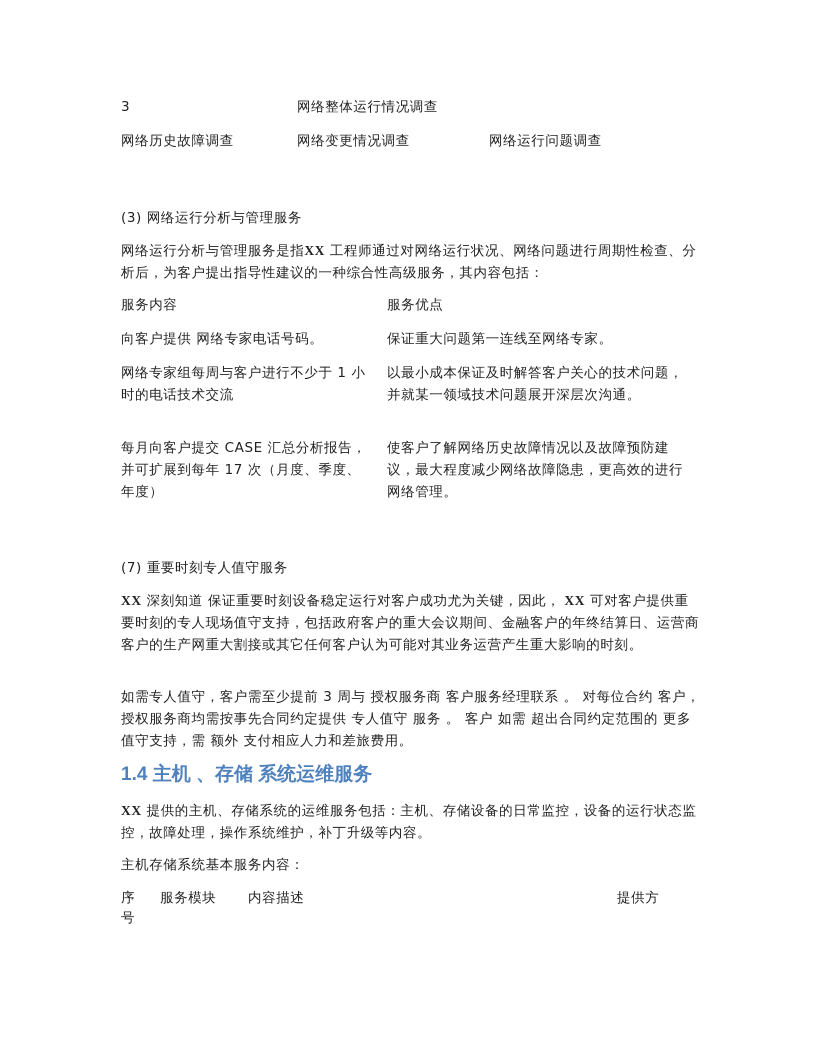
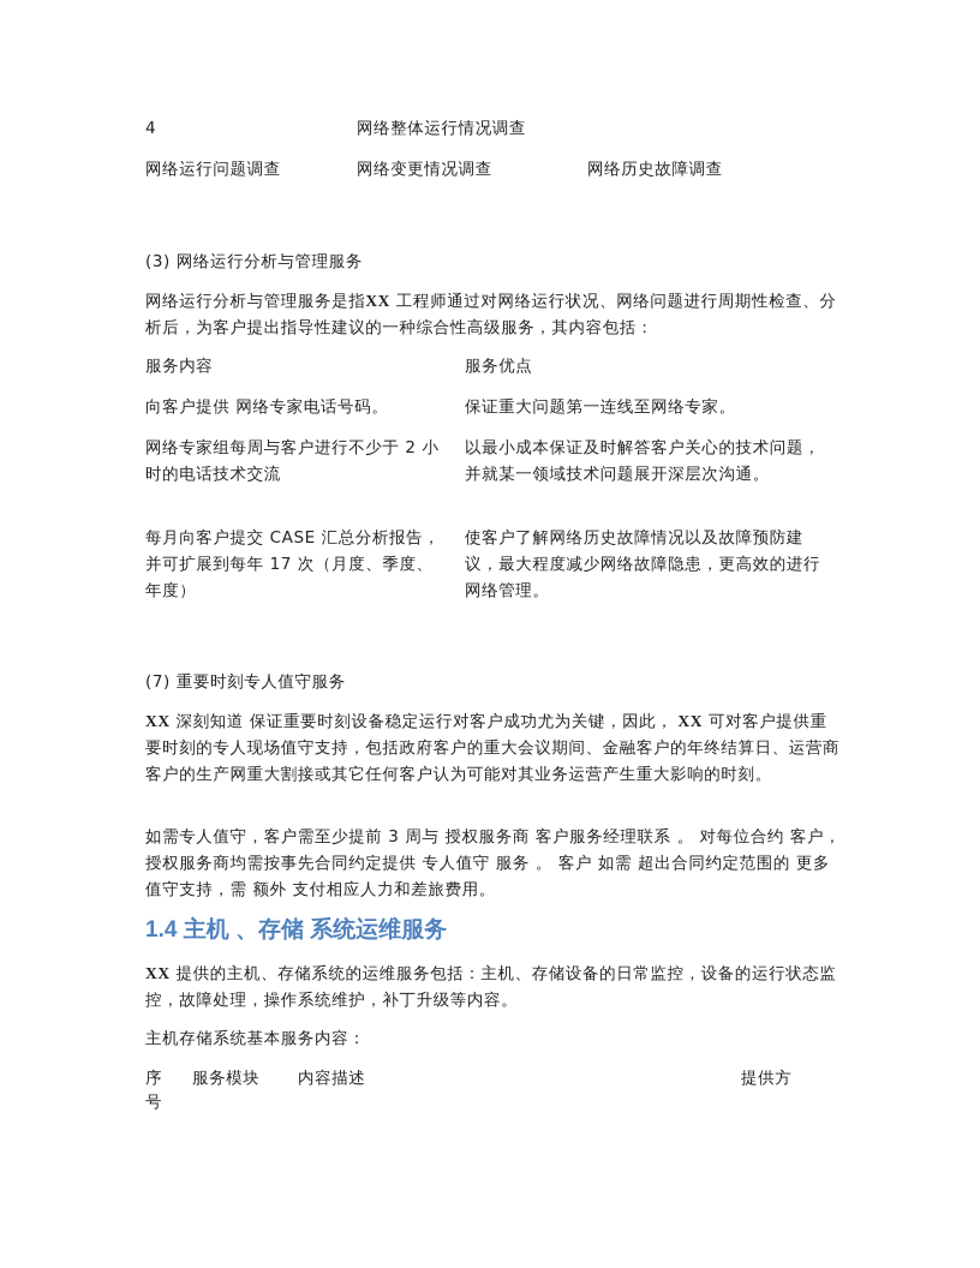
- 3
+ 4
  网络整体运行情况调查
- 网络历史故障调查
+ 网络运行问题调查
  网络变更情况调查
- 网络运行问题调查
+ 网络历史故障调查
  (3) 网络运行分析与管理服务
  网络运行分析与管理服务是指XX 工程师通过对网络运行状况、网络问题进行周期性检查、分析后，为客户提出指导性建议的一种综合性高级服务，其内容包括：
  服务内容
  服务优点
  向客户提供 网络专家电话号码。
  保证重大问题第一连线至网络专家。
- 网络专家组每周与客户进行不少于 1 小时的电话技术交流
+ 网络专家组每周与客户进行不少于 2 小时的电话技术交流
  以最小成本保证及时解答客户关心的技术问题，并就某一领域技术问题展开深层次沟通。
  每月向客户提交 CASE 汇总分析报告，并可扩展到每年 17 次（月度、季度、年度）
  使客户了解网络历史故障情况以及故障预防建议，最大程度减少网络故障隐患，更高效的进行网络管理。
  (7) 重要时刻专人值守服务
  XX 深刻知道 保证重要时刻设备稳定运行对客户成功尤为关键，因此， XX 可对客户提供重要时刻的专人现场值守支持，包括政府客户的重大会议期间、金融客户的年终结算日、运营商客户的生产网重大割接或其它任何客户认为可能对其业务运营产生重大影响的时刻。
  如需专人值守，客户需至少提前 3 周与 授权服务商 客户服务经理联系 。 对每位合约 客户， 授权服务商均需按事先合同约定提供 专人值守 服务 。 客户 如需 超出合同约定范围的 更多值守支持，需 额外 支付相应人力和差旅费用。
  1.4 主机 、存储 系统运维服务
  XX 提供的主机、存储系统的运维服务包括：主机、存储设备的日常监控，设备的运行状态监控，故障处理，操作系统维护，补丁升级等内容。
  主机存储系统基本服务内容：
  序
  号
  服务模块
  内容描述
  提供方
